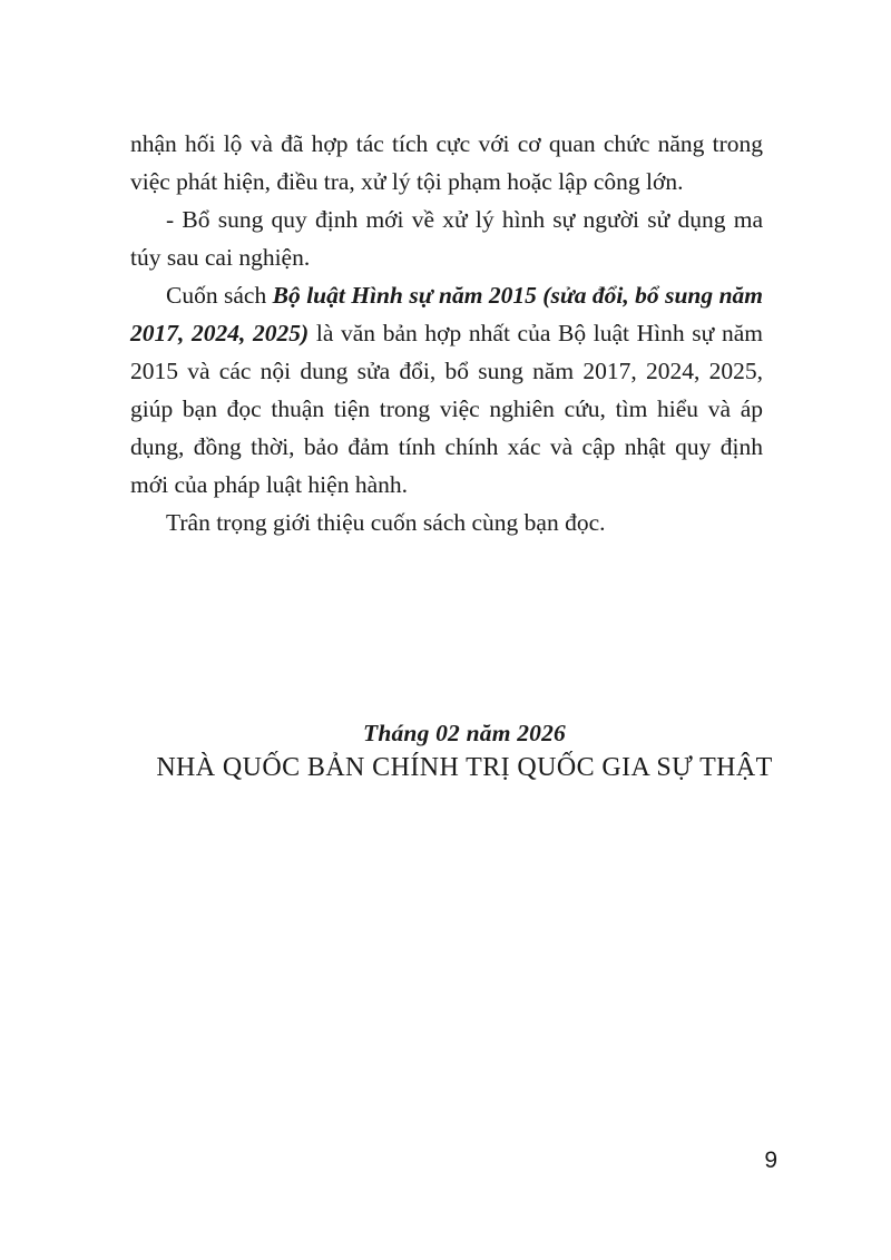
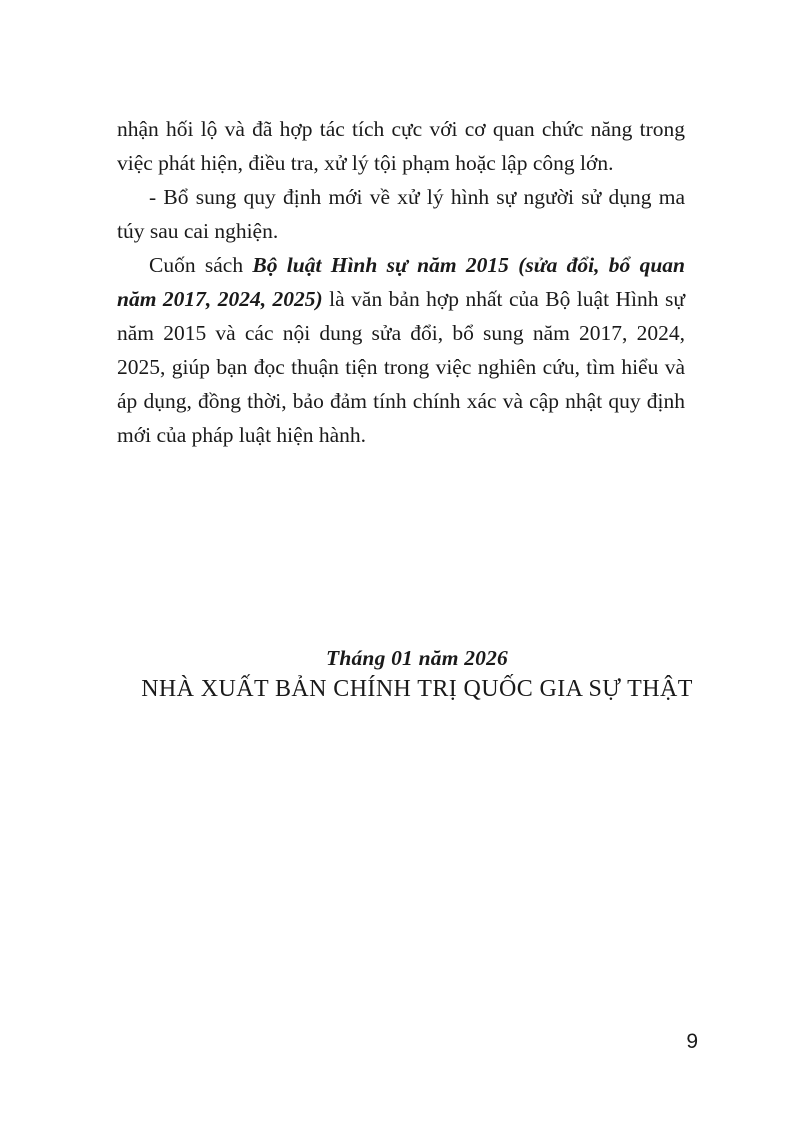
  nhận hối lộ và đã hợp tác tích cực với cơ quan chức năng trong việc phát hiện, điều tra, xử lý tội phạm hoặc lập công lớn.
  - Bổ sung quy định mới về xử lý hình sự người sử dụng ma túy sau cai nghiện.
- Cuốn sách Bộ luật Hình sự năm 2015 (sửa đổi, bổ sung năm 2017, 2024, 2025) là văn bản hợp nhất của Bộ luật Hình sự năm 2015 và các nội dung sửa đổi, bổ sung năm 2017, 2024, 2025, giúp bạn đọc thuận tiện trong việc nghiên cứu, tìm hiểu và áp dụng, đồng thời, bảo đảm tính chính xác và cập nhật quy định mới của pháp luật hiện hành.
+ Cuốn sách Bộ luật Hình sự năm 2015 (sửa đổi, bổ quan năm 2017, 2024, 2025) là văn bản hợp nhất của Bộ luật Hình sự năm 2015 và các nội dung sửa đổi, bổ sung năm 2017, 2024, 2025, giúp bạn đọc thuận tiện trong việc nghiên cứu, tìm hiểu và áp dụng, đồng thời, bảo đảm tính chính xác và cập nhật quy định mới của pháp luật hiện hành.
- Trân trọng giới thiệu cuốn sách cùng bạn đọc.
- Tháng 02 năm 2026
+ Tháng 01 năm 2026
- NHÀ QUỐC BẢN CHÍNH TRỊ QUỐC GIA SỰ THẬT
+ NHÀ XUẤT BẢN CHÍNH TRỊ QUỐC GIA SỰ THẬT
  9
